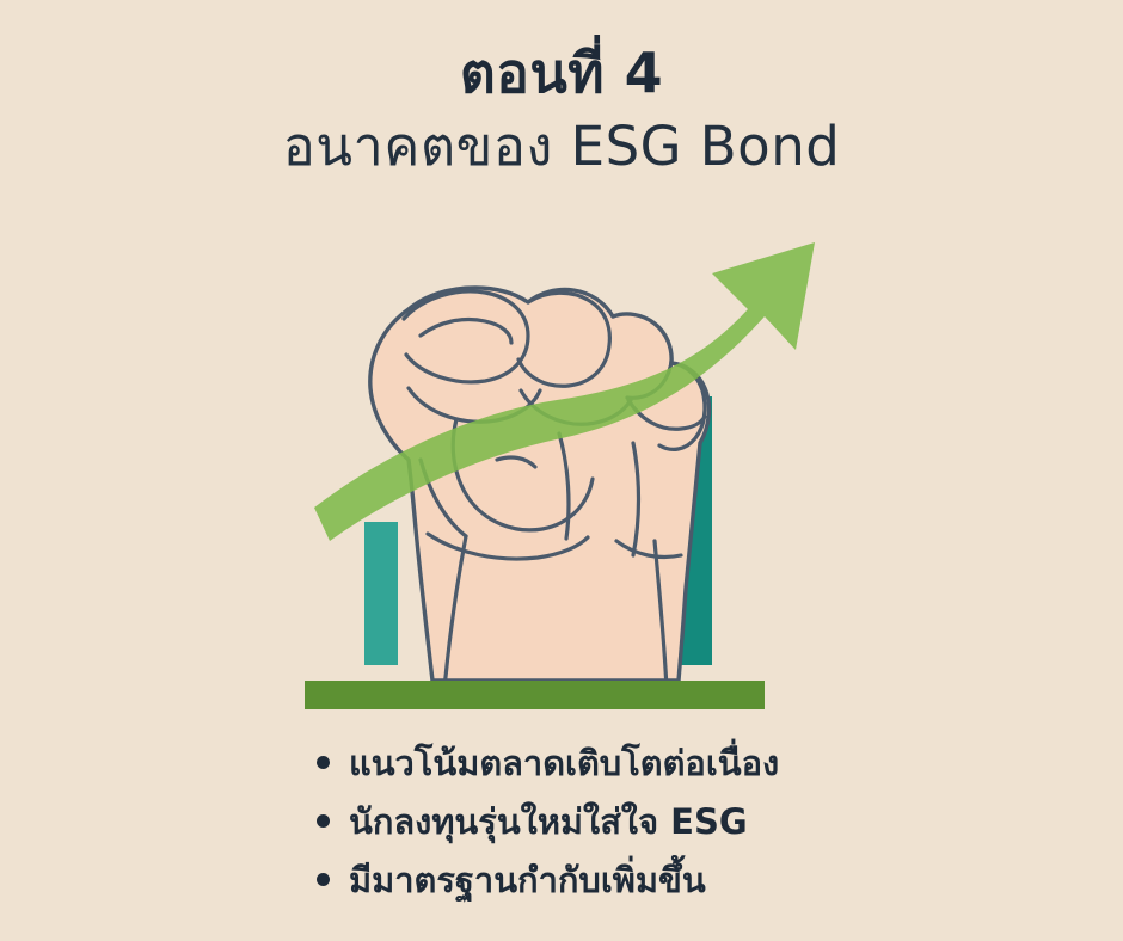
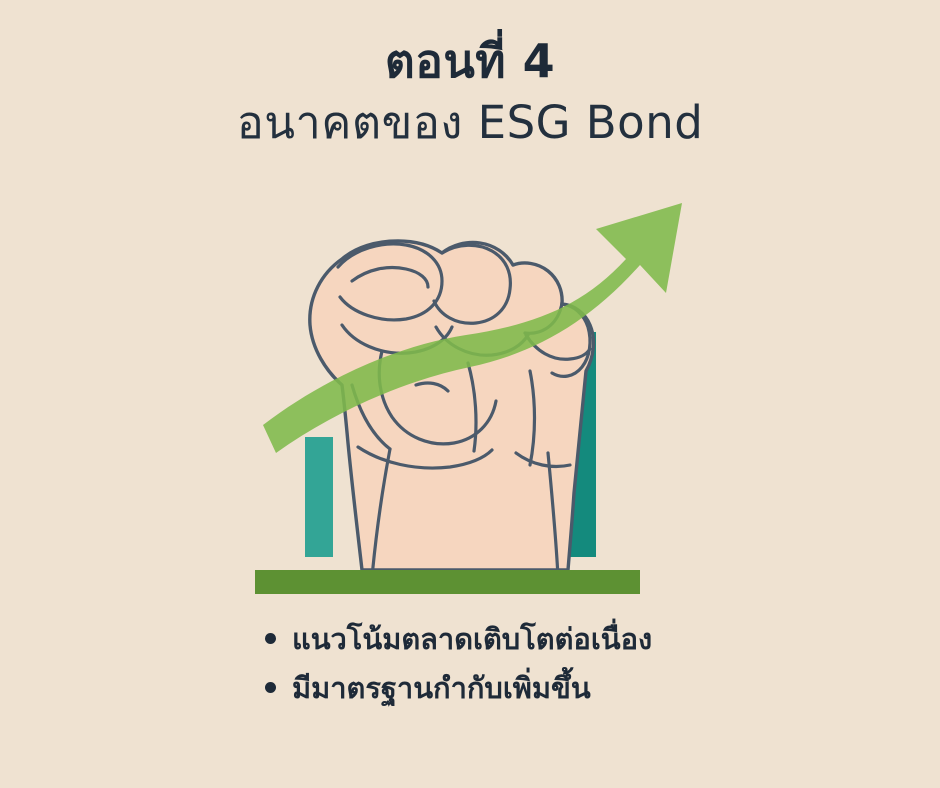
  ตอนที่ 4
  อนาคตของ ESG Bond
  แนวโน้มตลาดเติบโตต่อเนื่อง
- นักลงทุนรุ่นใหม่ใส่ใจ ESG
  มีมาตรฐานกำกับเพิ่มขึ้น
